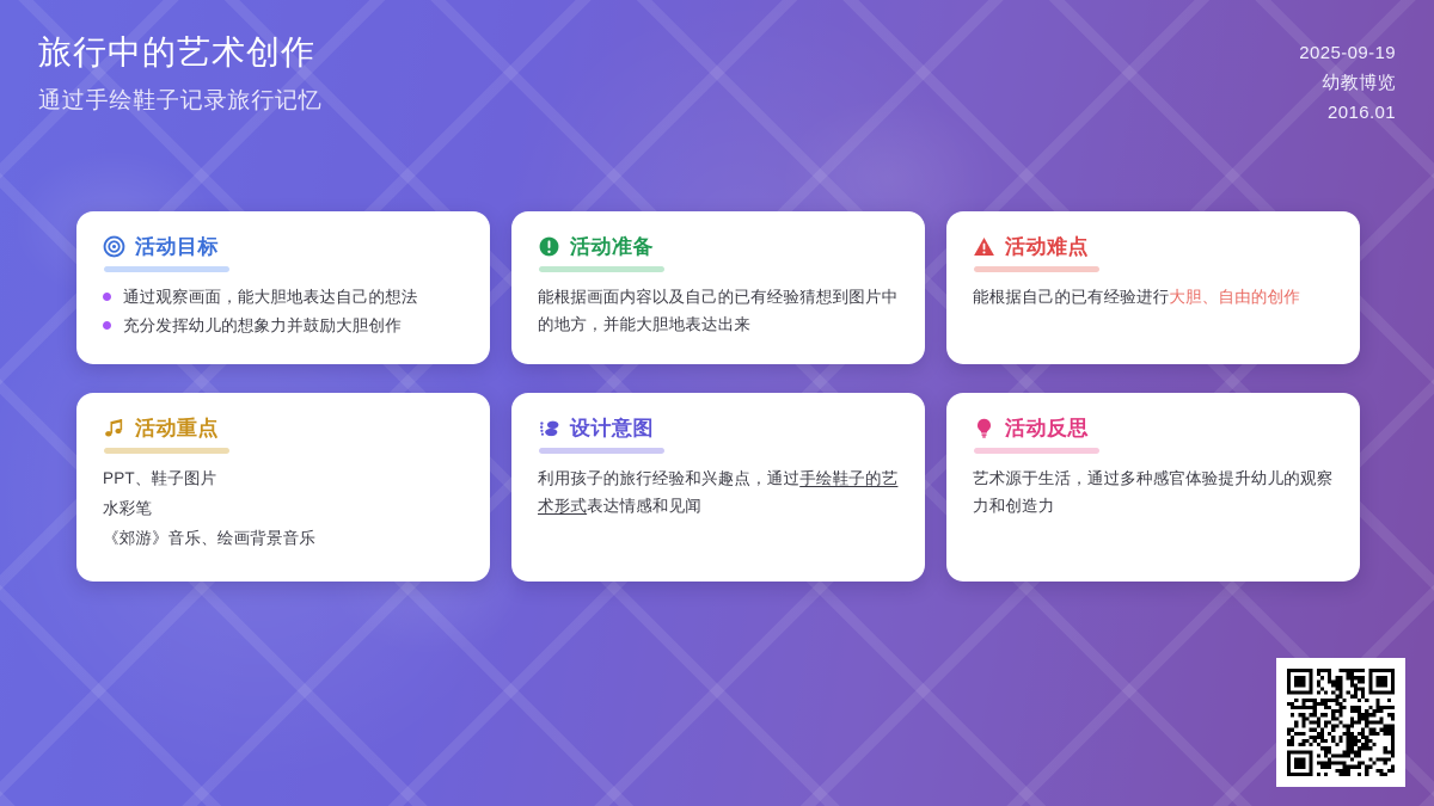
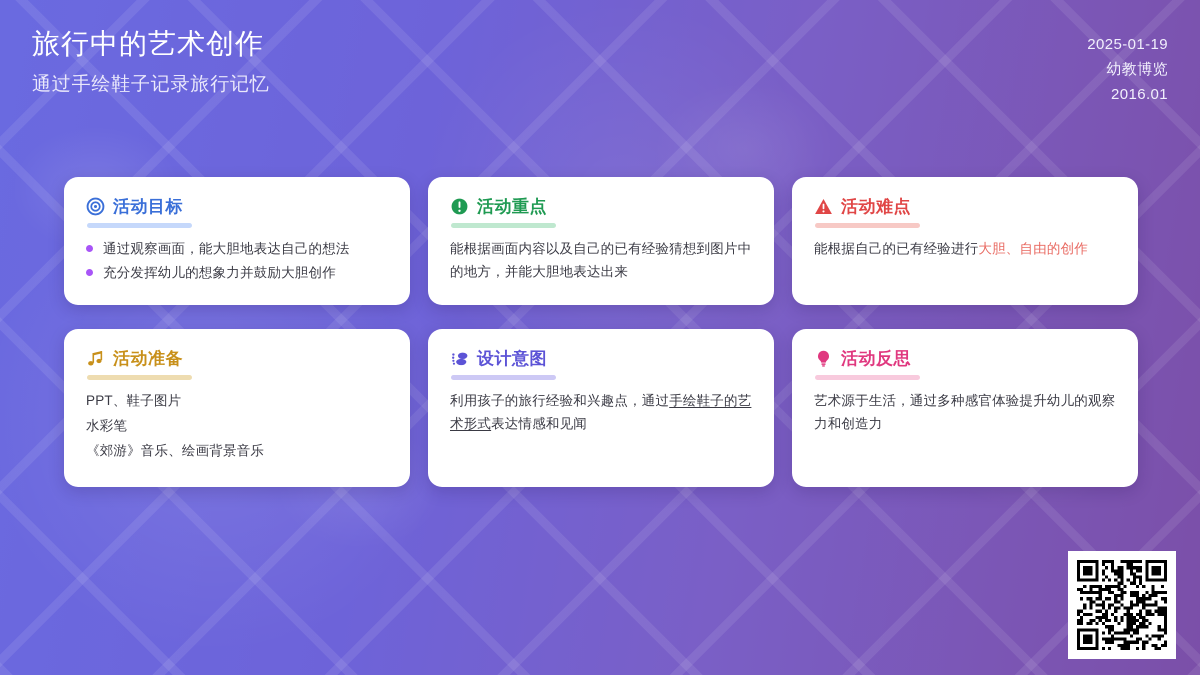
  旅行中的艺术创作
  通过手绘鞋子记录旅行记忆
- 2025-09-19
+ 2025-01-19
  幼教博览
  2016.01
  活动目标
  通过观察画面，能大胆地表达自己的想法
  充分发挥幼儿的想象力并鼓励大胆创作
- 活动准备
+ 活动重点
  能根据画面内容以及自己的已有经验猜想到图片中的地方，并能大胆地表达出来
  活动难点
  能根据自己的已有经验进行大胆、自由的创作
- 活动重点
+ 活动准备
  PPT、鞋子图片
  水彩笔
  《郊游》音乐、绘画背景音乐
  设计意图
  利用孩子的旅行经验和兴趣点，通过手绘鞋子的艺术形式表达情感和见闻
  活动反思
  艺术源于生活，通过多种感官体验提升幼儿的观察力和创造力
